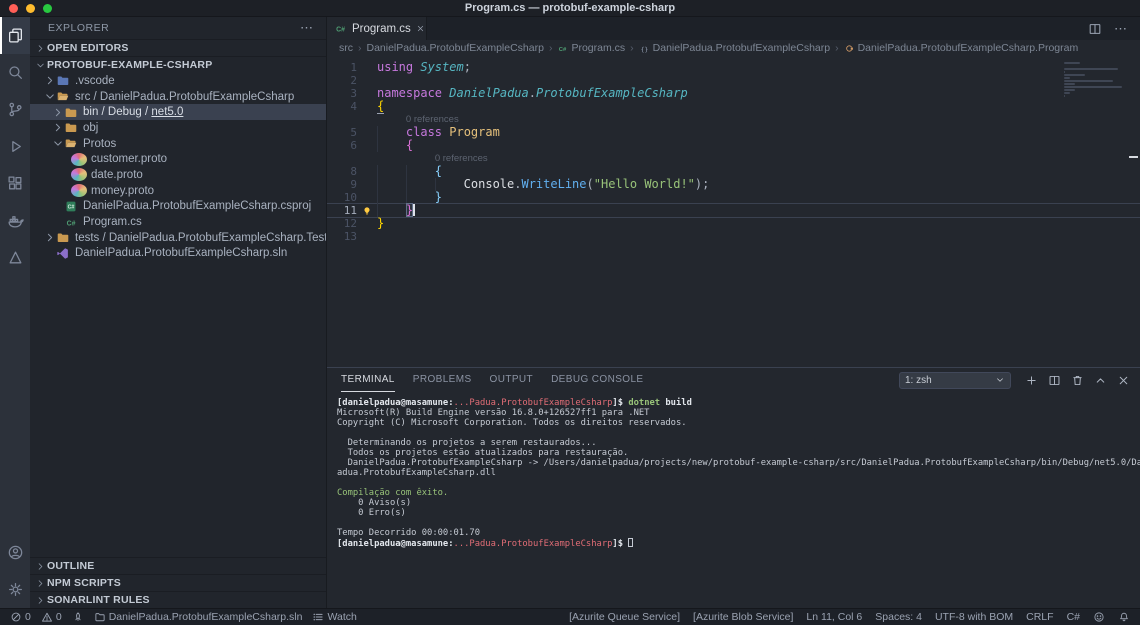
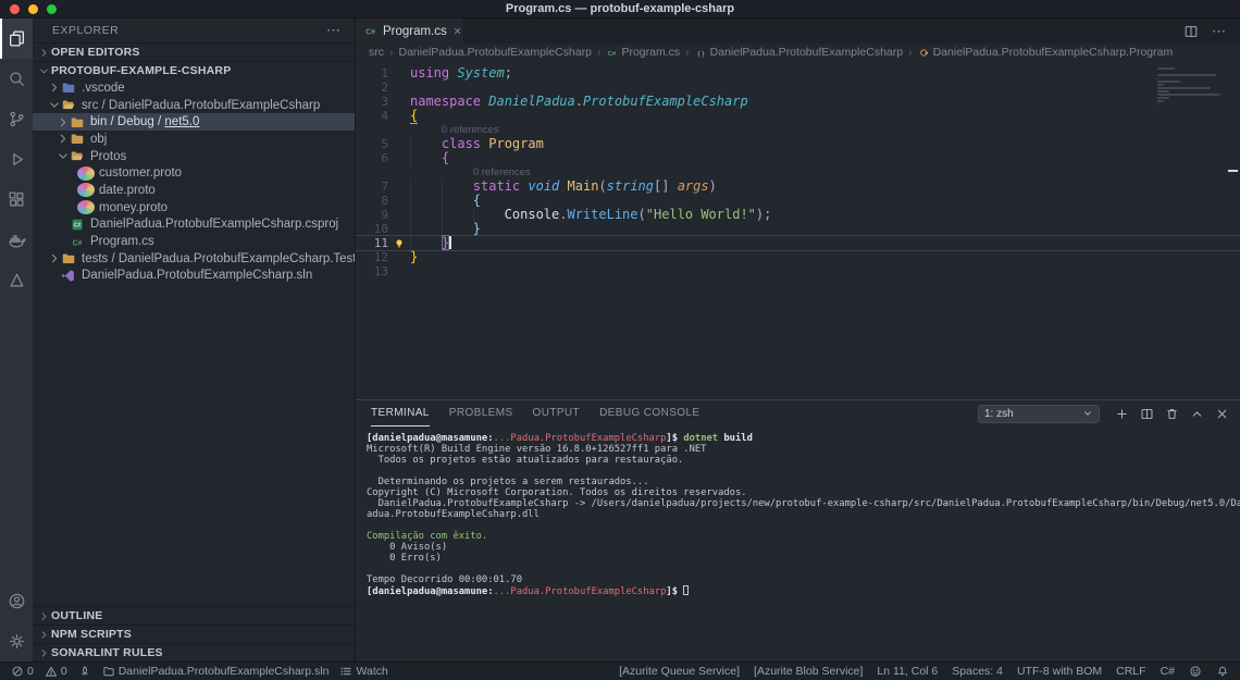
  Program.cs — protobuf-example-csharp
  EXPLORER
  ⋯
  OPEN EDITORS
  PROTOBUF-EXAMPLE-CSHARP
  .vscode
  src / DanielPadua.ProtobufExampleCsharp
  bin / Debug / net5.0
  obj
  Protos
  customer.proto
  date.proto
  money.proto
  DanielPadua.ProtobufExampleCsharp.csproj
  Program.cs
  tests / DanielPadua.ProtobufExampleCsharp.Test
  DanielPadua.ProtobufExampleCsharp.sln
  OUTLINE
  NPM SCRIPTS
  SONARLINT RULES
  Program.cs
  ⋯
  src
  ›
  DanielPadua.ProtobufExampleCsharp
  ›
  Program.cs
  ›
  DanielPadua.ProtobufExampleCsharp
  ›
  DanielPadua.ProtobufExampleCsharp.Program
  1
  using System;
  2
  3
  namespace DanielPadua.ProtobufExampleCsharp
  4
  {
  0 references
  5
  class Program
  6
  {
  0 references
+ 7
+ static void Main(string[] args)
  8
  {
  9
  Console.WriteLine("Hello World!");
  10
  }
  11
  }
  12
  }
  13
  TERMINAL
  PROBLEMS
  OUTPUT
  DEBUG CONSOLE
  1: zsh
  [danielpadua@masamune:...Padua.ProtobufExampleCsharp]$ dotnet build
  Microsoft(R) Build Engine versão 16.8.0+126527ff1 para .NET
- Copyright (C) Microsoft Corporation. Todos os direitos reservados.
+ Todos os projetos estão atualizados para restauração.
  Determinando os projetos a serem restaurados...
- Todos os projetos estão atualizados para restauração.
+ Copyright (C) Microsoft Corporation. Todos os direitos reservados.
  DanielPadua.ProtobufExampleCsharp -> /Users/danielpadua/projects/new/protobuf-example-csharp/src/DanielPadua.ProtobufExampleCsharp/bin/Debug/net5.0/Da
  adua.ProtobufExampleCsharp.dll
  Compilação com êxito.
  0 Aviso(s)
  0 Erro(s)
  Tempo Decorrido 00:00:01.70
  [danielpadua@masamune:...Padua.ProtobufExampleCsharp]$
  0
  0
  DanielPadua.ProtobufExampleCsharp.sln
  Watch
  [Azurite Queue Service]
  [Azurite Blob Service]
  Ln 11, Col 6
  Spaces: 4
  UTF-8 with BOM
  CRLF
  C#
